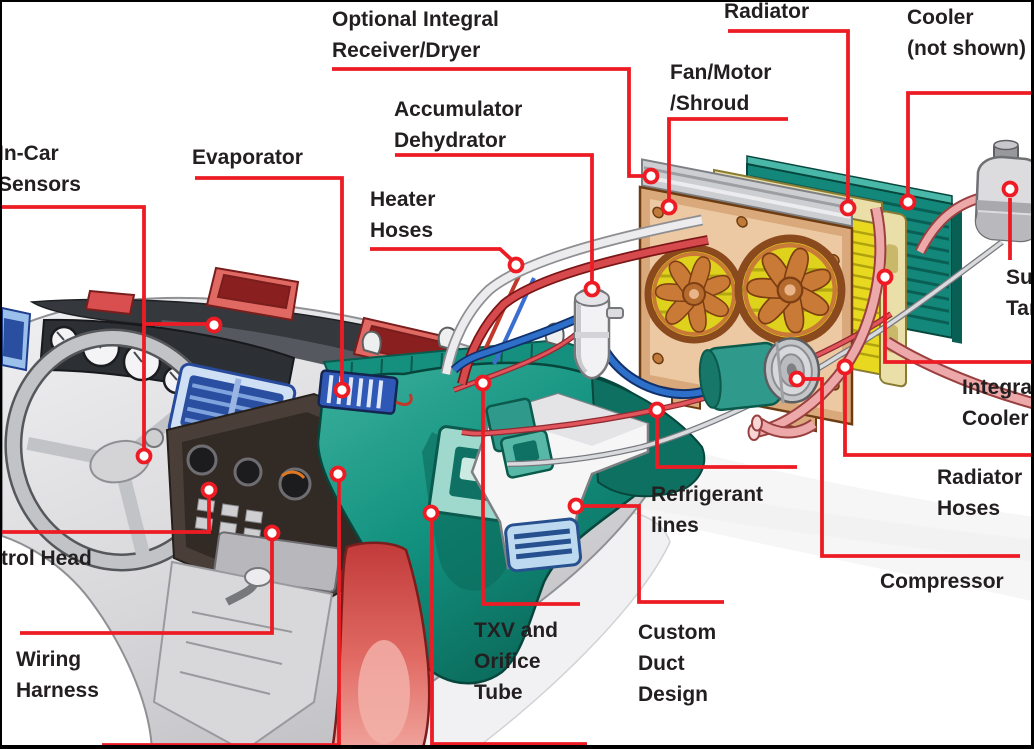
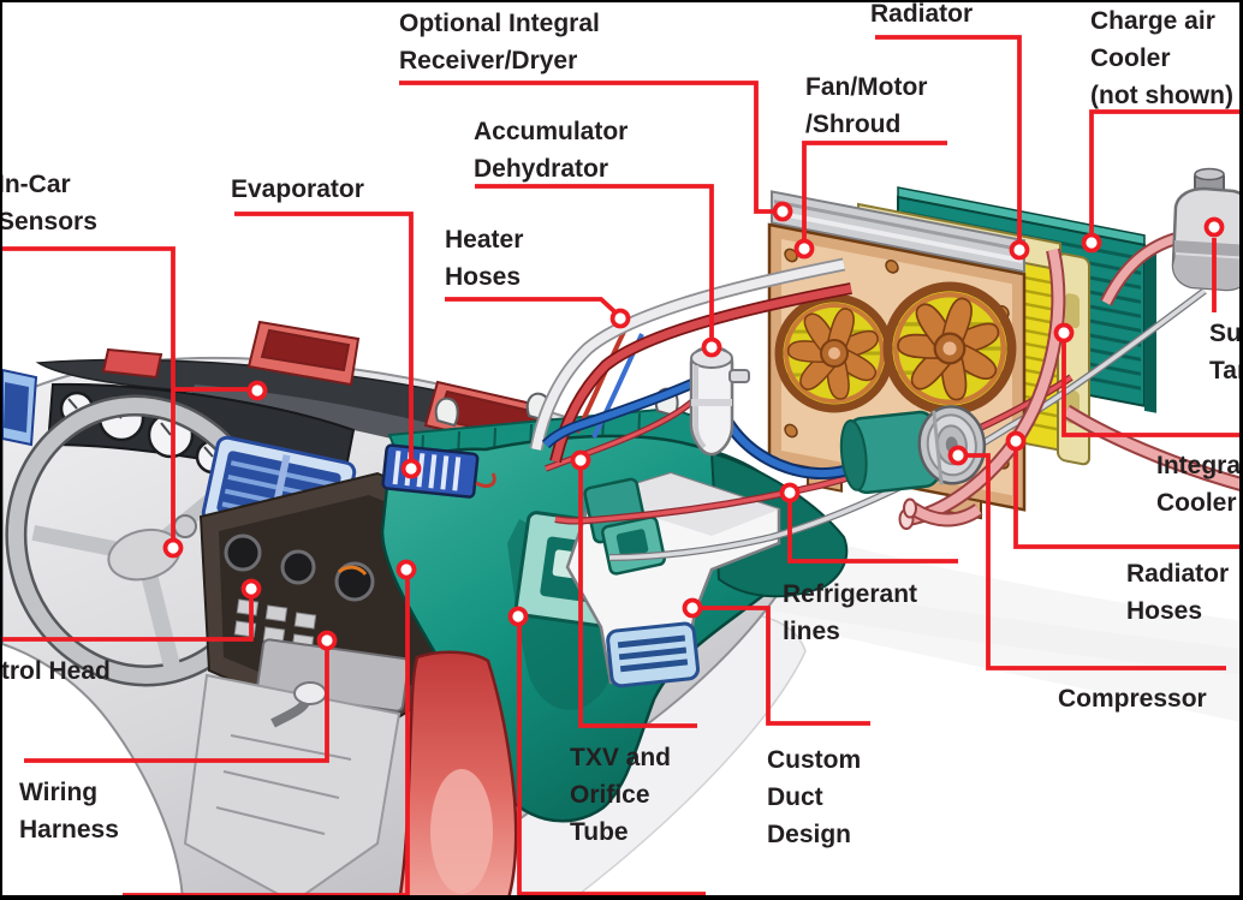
  Optional Integral
  Receiver/Dryer
  Radiator
  Fan/Motor
  /Shroud
+ Charge air
  Cooler
  (not shown)
  Accumulator
  Dehydrator
  Evaporator
  n-Car
  Sensors
  Heater
  Hoses
  Integra
  Cooler
  Radiator
  Hoses
  Refrigerant
  lines
  Compressor
  trol Head
  Wiring
  Harness
  TXV and
  Orifice
  Tube
  Custom
  Duct
  Design
